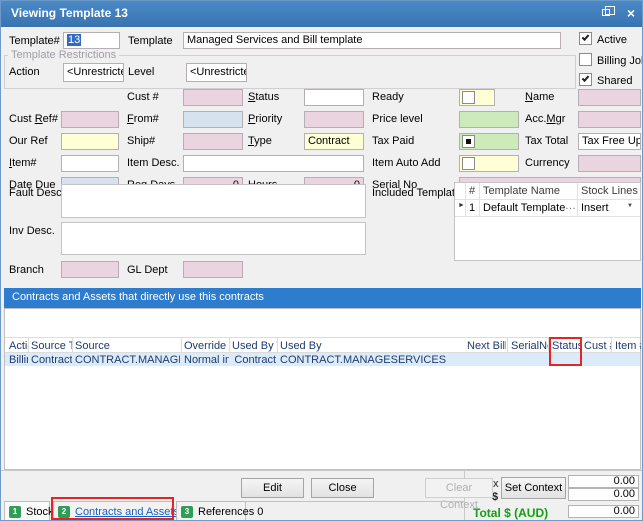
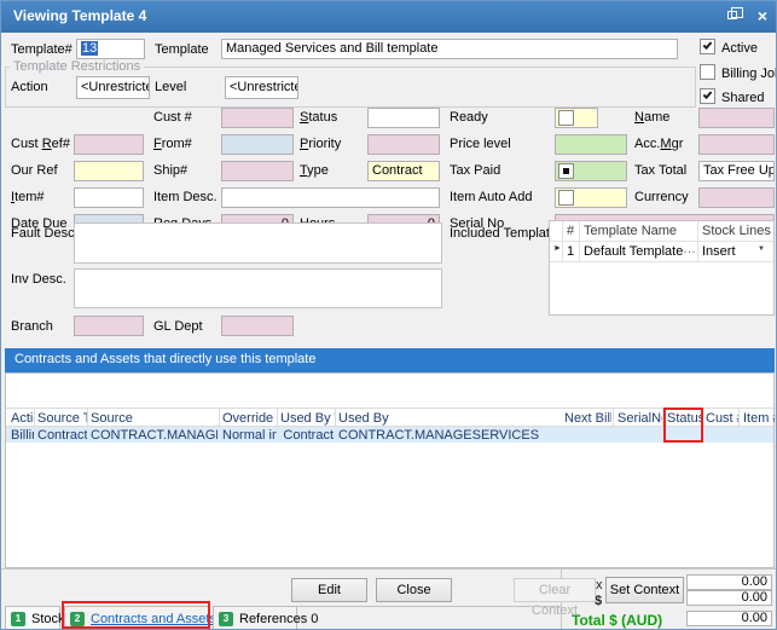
- Viewing Template 13
+ Viewing Template 4
  ×
  Template#
  13
  Template
  Managed Services and Bill template
  Active
  Billing Jo
  Shared
  Template Restrictions
  Action
  <Unrestricte
  Level
  <Unrestricte
  Cust #
  Status
  Ready
  Name
  Cust Ref#
  From#
  Priority
  Price level
  Acc.Mgr
  Our Ref
  Ship#
  Type
  Contract
  Tax Paid
  Tax Total
  Tax Free Up
  Item#
  Item Desc.
  Item Auto Add
  Currency
  Date Due
  Serial No
  Fault Desc
  Inv Desc.
  Branch
  GL Dept
  Included Templa
  #
  Template Name
  Stock Lines
  1
  Default Template
  …
  Insert
- Contracts and Assets that directly use this contracts
+ Contracts and Assets that directly use this template
  Source
  Used By
  Next Bil
  SerialN
  Statu
  Cust
  Item
  Billi
  Contract
  Contract
  CONTRACT.MANAGESERVICES
  Edit
  Close
  x
  $
  Clear Context
  Set Context
  0.00
  0.00
  Total $ (AUD)
  0.00
  1
  Stock
  2
  Contracts and Asset
  3
  References 0
